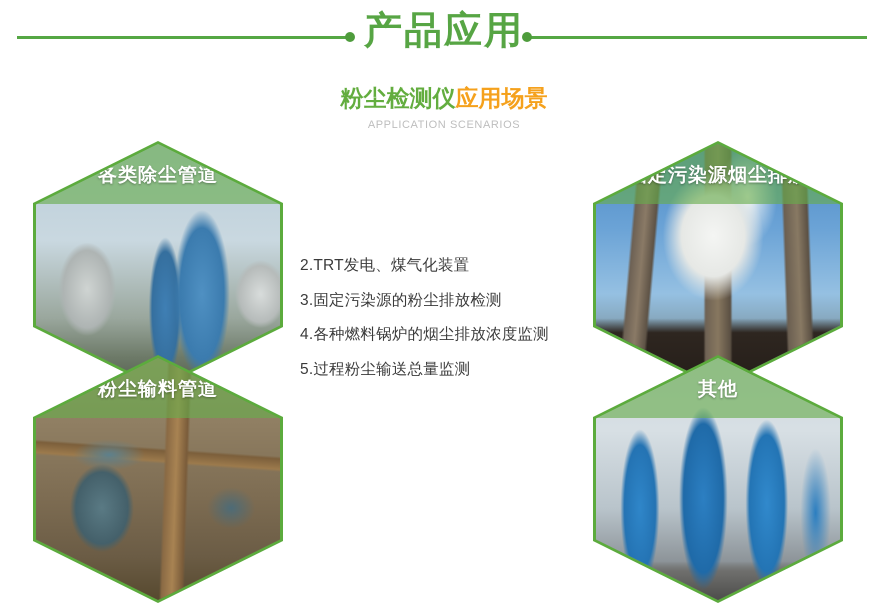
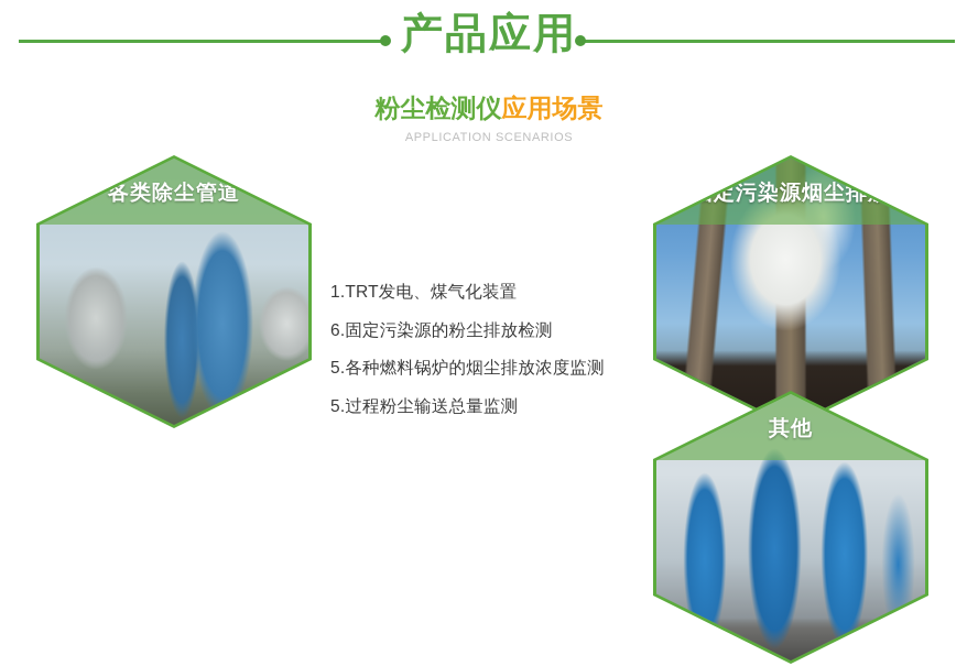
  产品应用
  粉尘检测仪应用场景
  APPLICATION SCENARIOS
  各类除尘管道
  定污染源烟尘排
- 粉尘输料管道
  其他
- 2.TRT发电、煤气化装置
+ 1.TRT发电、煤气化装置
- 3.固定污染源的粉尘排放检测
+ 6.固定污染源的粉尘排放检测
- 4.各种燃料锅炉的烟尘排放浓度监测
+ 5.各种燃料锅炉的烟尘排放浓度监测
  5.过程粉尘输送总量监测
